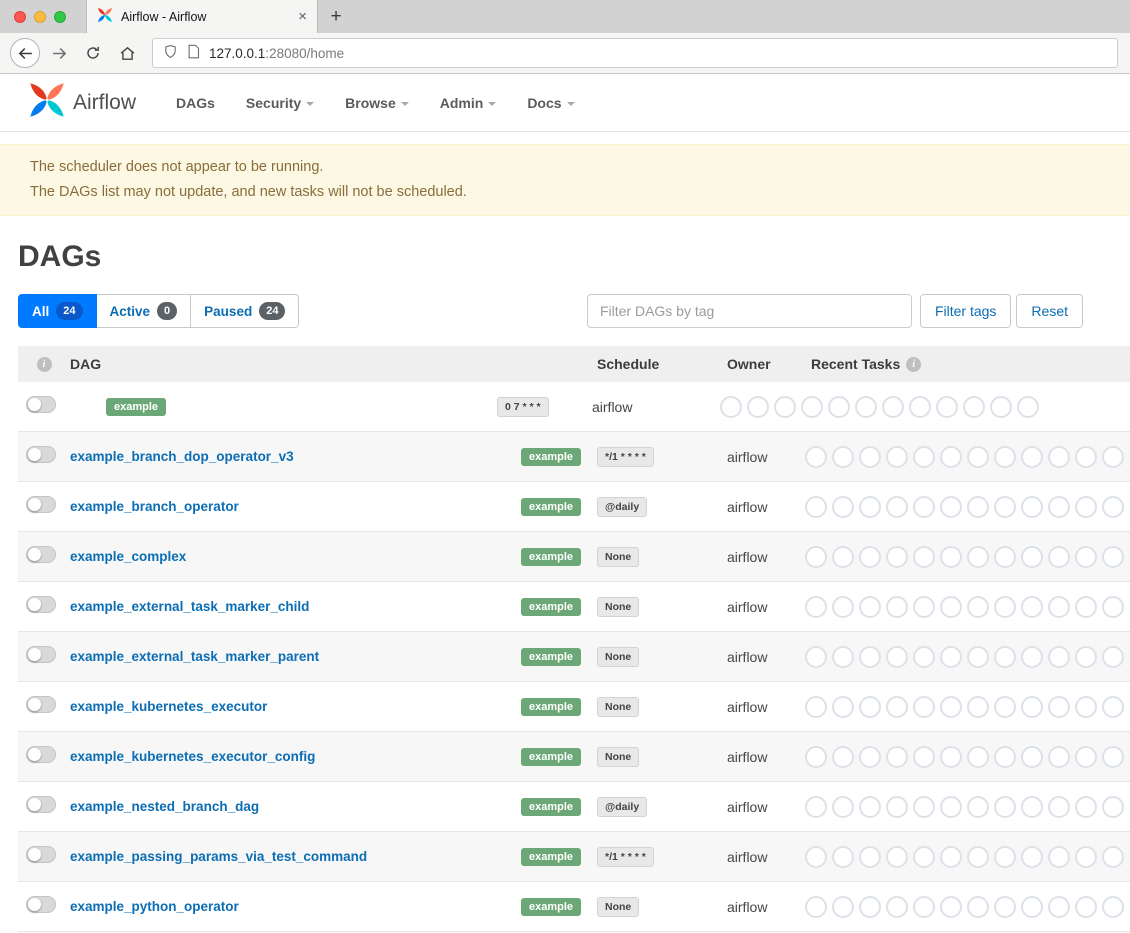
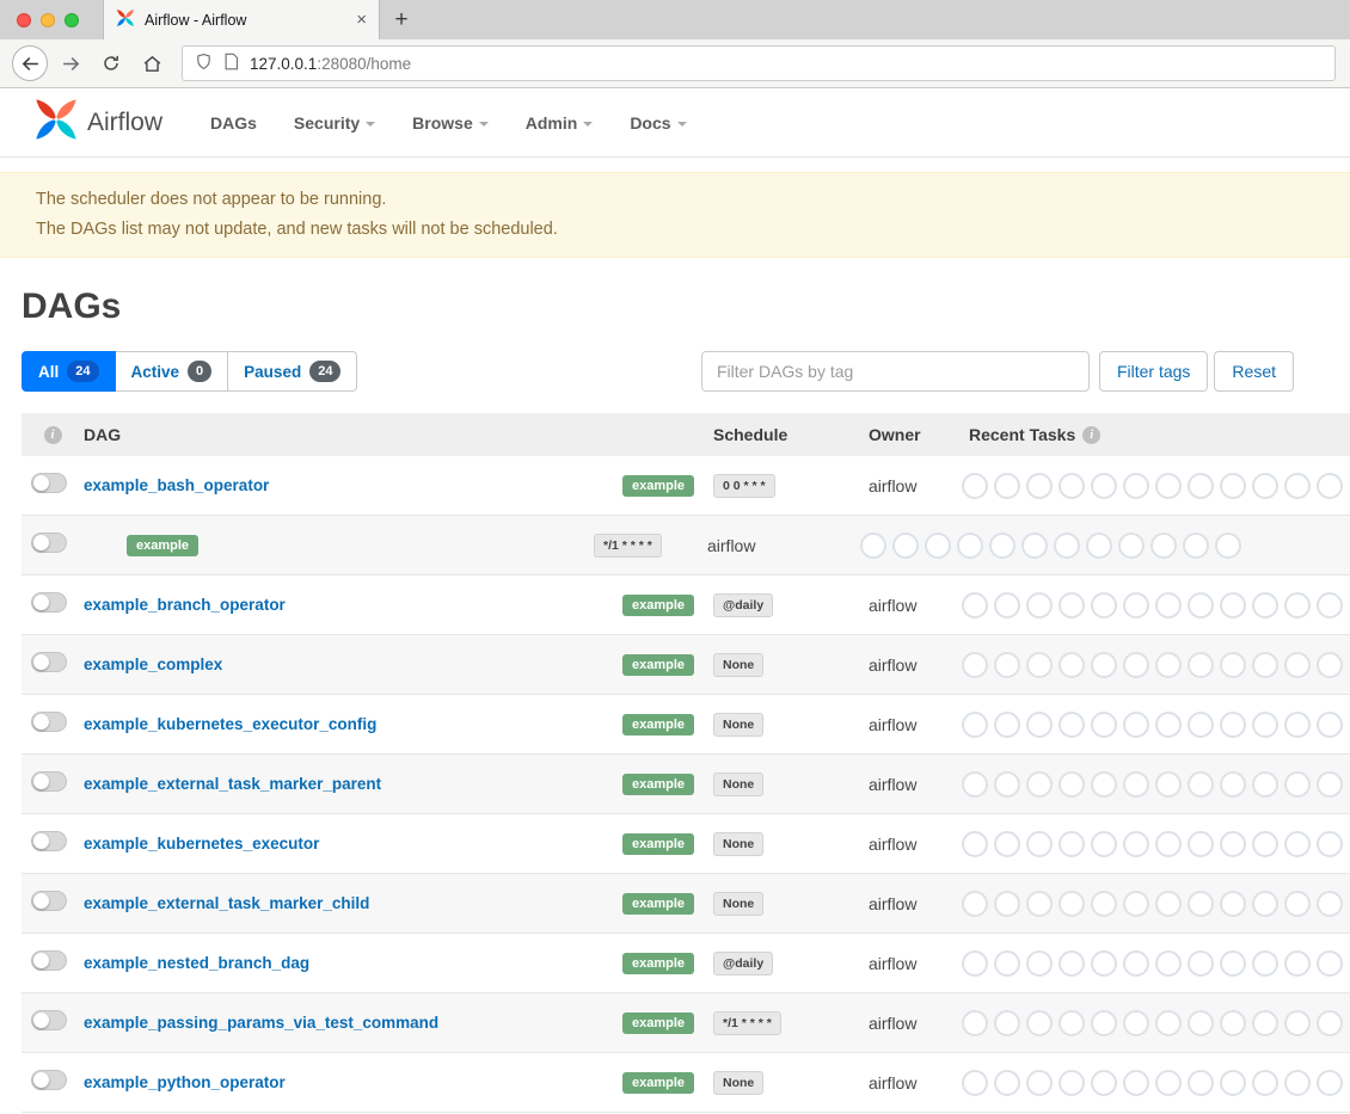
  Airflow - Airflow
  ×
  +
  127.0.0.1:28080/home
  Airflow
  DAGs
  Security
  Browse
  Admin
  Docs
  The scheduler does not appear to be running.
  The DAGs list may not update, and new tasks will not be scheduled.
  DAGs
  All
  24
  Active
  0
  Paused
  24
  Filter DAGs by tag
  Filter tags
  Reset
  i
  DAG
  Schedule
  Owner
  Recent Tasks
  i
+ example_bash_operator
  example
- 0 7 * * *
+ 0 0 * * *
  airflow
- example_branch_dop_operator_v3
  example
  */1 * * * *
  airflow
  example_branch_operator
  example
  @daily
  airflow
  example_complex
  example
  None
  airflow
- example_external_task_marker_child
+ example_kubernetes_executor_config
  example
  None
  airflow
  example_external_task_marker_parent
  example
  None
  airflow
  example_kubernetes_executor
  example
  None
  airflow
- example_kubernetes_executor_config
+ example_external_task_marker_child
  example
  None
  airflow
  example_nested_branch_dag
  example
  @daily
  airflow
  example_passing_params_via_test_command
  example
  */1 * * * *
  airflow
  example_python_operator
  example
  None
  airflow
